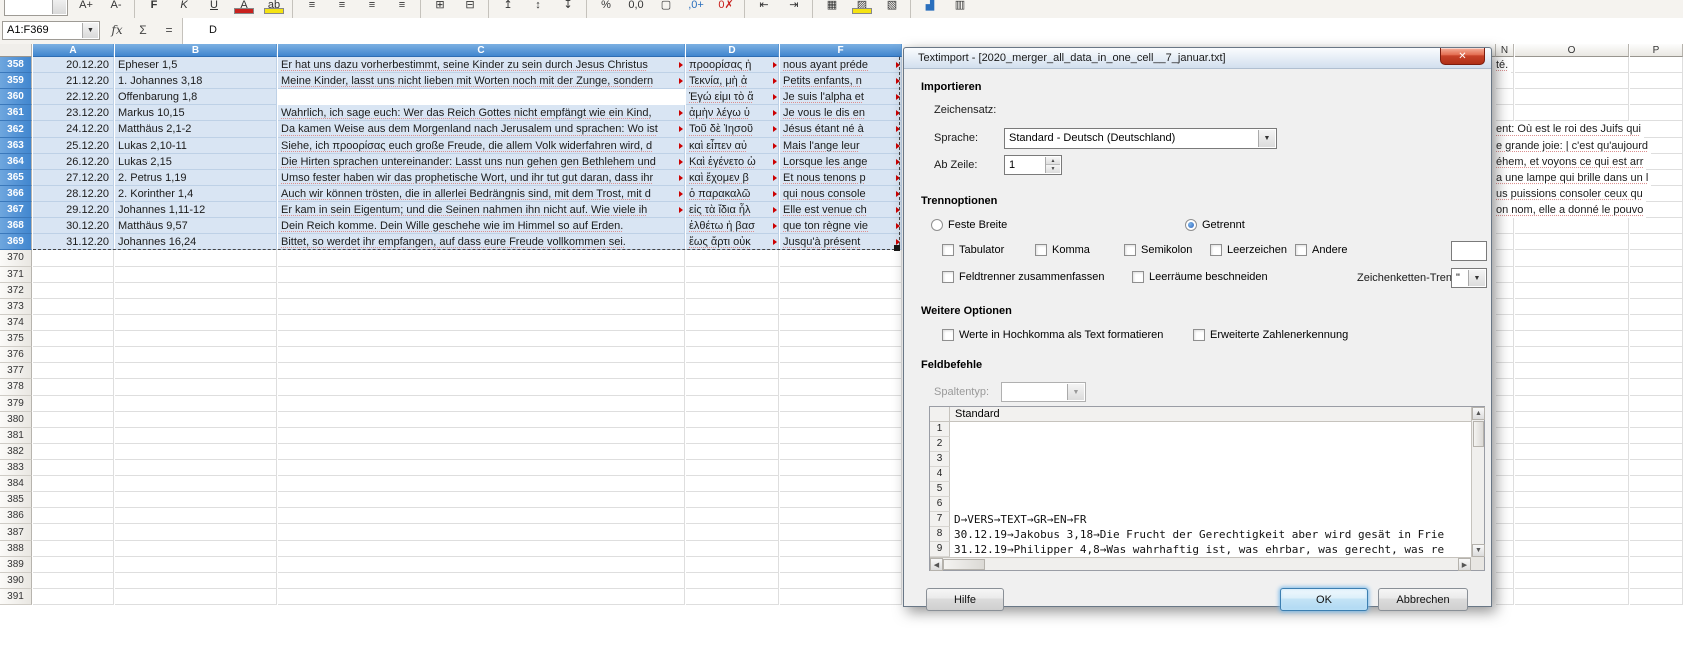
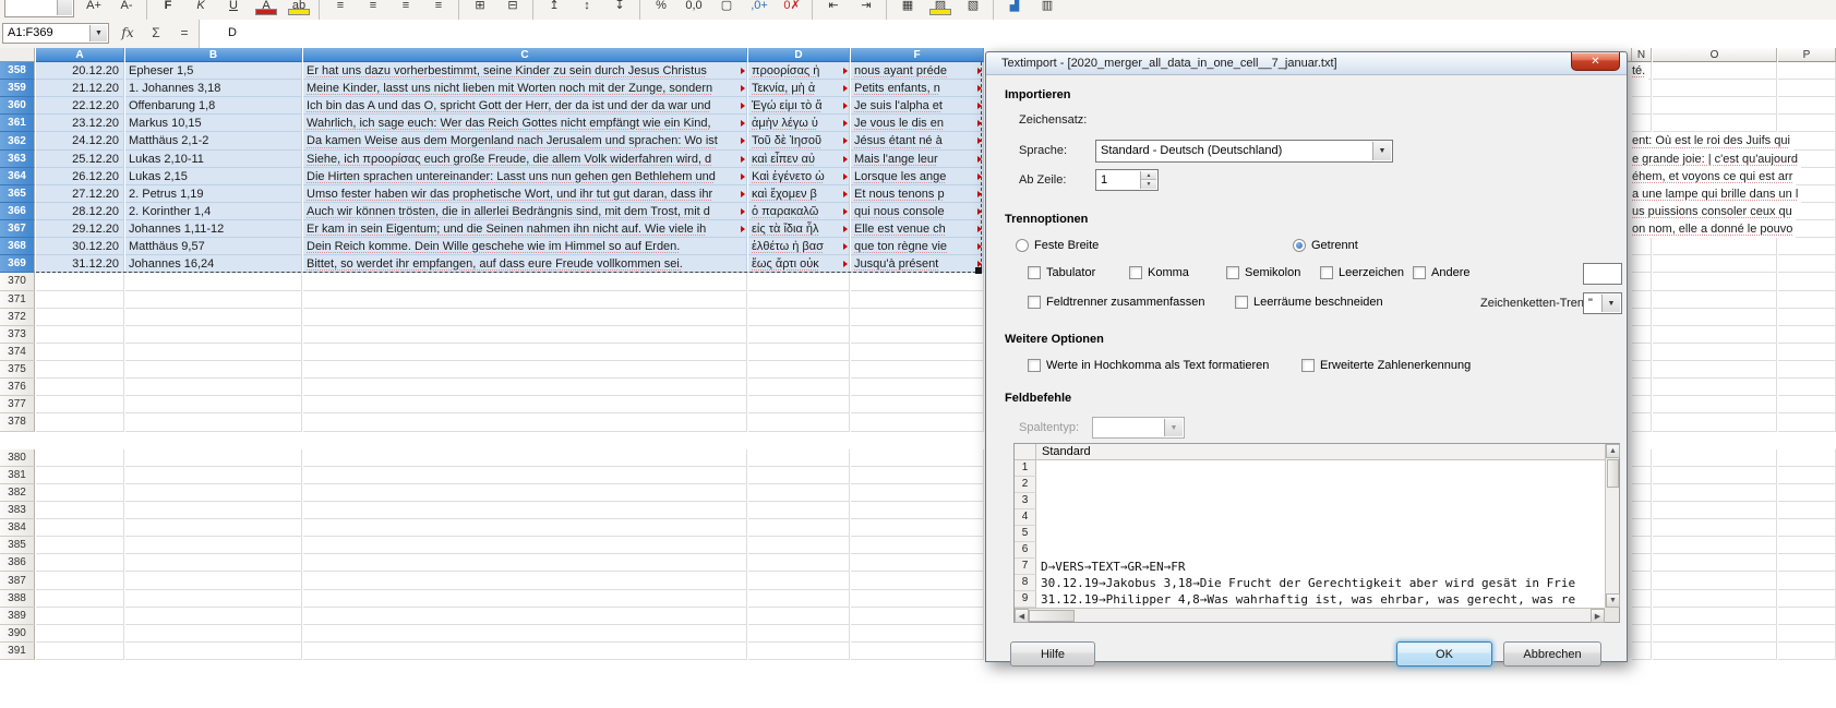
  A+
  A-
  F
  K
  U
  A
  ab
  ≡
  ≡
  ≡
  ≡
  ⊞
  ⊟
  ↥
  ↕
  ↧
  %
  0,0
  ▢
  ,0+
  0✗
  ⇤
  ⇥
  ▦
  ▨
  ▧
  ▟
  ▥
  A1:F369
  fx
  Σ
  =
  D
  A
  B
  C
  D
  F
  N
  O
  P
  358
  20.12.20
  Epheser 1,5
  Er hat uns dazu vorherbestimmt, seine Kinder zu sein durch Jesus Christus
  προορίσας ἡ
  nous ayant préde
  té.
  359
  21.12.20
  1. Johannes 3,18
  Meine Kinder, lasst uns nicht lieben mit Worten noch mit der Zunge, sondern
  Τεκνία, μὴ ἀ
  Petits enfants, n
  360
  22.12.20
  Offenbarung 1,8
+ Ich bin das A und das O, spricht Gott der Herr, der da ist und der da war und
  Ἐγώ εἰμι τὸ ἄ
  Je suis l'alpha et
  361
  23.12.20
  Markus 10,15
  Wahrlich, ich sage euch: Wer das Reich Gottes nicht empfängt wie ein Kind,
  ἀμὴν λέγω ὑ
  Je vous le dis en
  362
  24.12.20
  Matthäus 2,1-2
  Da kamen Weise aus dem Morgenland nach Jerusalem und sprachen: Wo ist
  Τοῦ δὲ Ἰησοῦ
  Jésus étant né à
  ent: Où est le roi des Juifs qui
  363
  25.12.20
  Lukas 2,10-11
  Siehe, ich προορίσας euch große Freude, die allem Volk widerfahren wird, d
  καὶ εἶπεν αὐ
  Mais l'ange leur
  e grande joie: | c'est qu'aujourd
  364
  26.12.20
  Lukas 2,15
  Die Hirten sprachen untereinander: Lasst uns nun gehen gen Bethlehem und
  Καὶ ἐγένετο ὡ
  Lorsque les ange
  éhem, et voyons ce qui est arr
  365
  27.12.20
  2. Petrus 1,19
  Umso fester haben wir das prophetische Wort, und ihr tut gut daran, dass ihr
  καὶ ἔχομεν β
  Et nous tenons p
  a une lampe qui brille dans un l
  366
  28.12.20
  2. Korinther 1,4
  Auch wir können trösten, die in allerlei Bedrängnis sind, mit dem Trost, mit d
  ὁ παρακαλῶ
  qui nous console
  us puissions consoler ceux qu
  367
  29.12.20
  Johannes 1,11-12
  Er kam in sein Eigentum; und die Seinen nahmen ihn nicht auf. Wie viele ih
  εἰς τὰ ἴδια ἦλ
  Elle est venue ch
  on nom, elle a donné le pouvo
  368
  30.12.20
  Matthäus 9,57
  Dein Reich komme. Dein Wille geschehe wie im Himmel so auf Erden.
  ἐλθέτω ἡ βασ
  que ton règne vie
  369
  31.12.20
  Johannes 16,24
  Bittet, so werdet ihr empfangen, auf dass eure Freude vollkommen sei.
  ἕως ἄρτι οὐκ
  Jusqu'à présent
  370
  371
  372
  373
  374
  375
  376
  377
  378
- 379
  380
  381
  382
  383
  384
  385
  386
  387
  388
  389
  390
  391
  Textimport - [2020_merger_all_data_in_one_cell__7_januar.txt]
  ✕
  Importieren
  Zeichensatz:
  Sprache:
  Standard - Deutsch (Deutschland)
  Ab Zeile:
  1
  Trennoptionen
  Feste Breite
  Getrennt
  Tabulator
  Komma
  Semikolon
  Leerzeichen
  Andere
  Feldtrenner zusammenfassen
  Leerräume beschneiden
  Zeichenketten-Tren
  "
  Weitere Optionen
  Werte in Hochkomma als Text formatieren
  Erweiterte Zahlenerkennung
  Feldbefehle
  Spaltentyp:
  Standard
  1
  2
  3
  4
  5
  6
  7
  D→VERS→TEXT→GR→EN→FR
  8
  30.12.19→Jakobus 3,18→Die Frucht der Gerechtigkeit aber wird gesät in Frie
  9
  31.12.19→Philipper 4,8→Was wahrhaftig ist, was ehrbar, was gerecht, was re
  Hilfe
  OK
  Abbrechen
